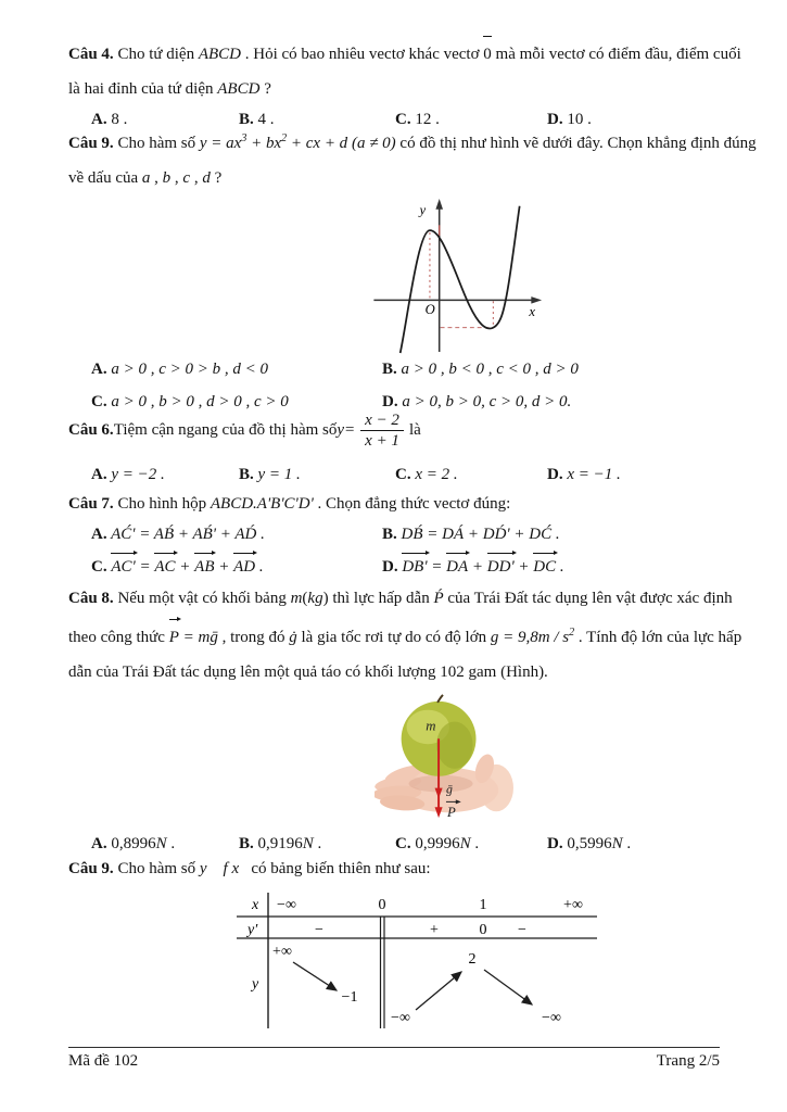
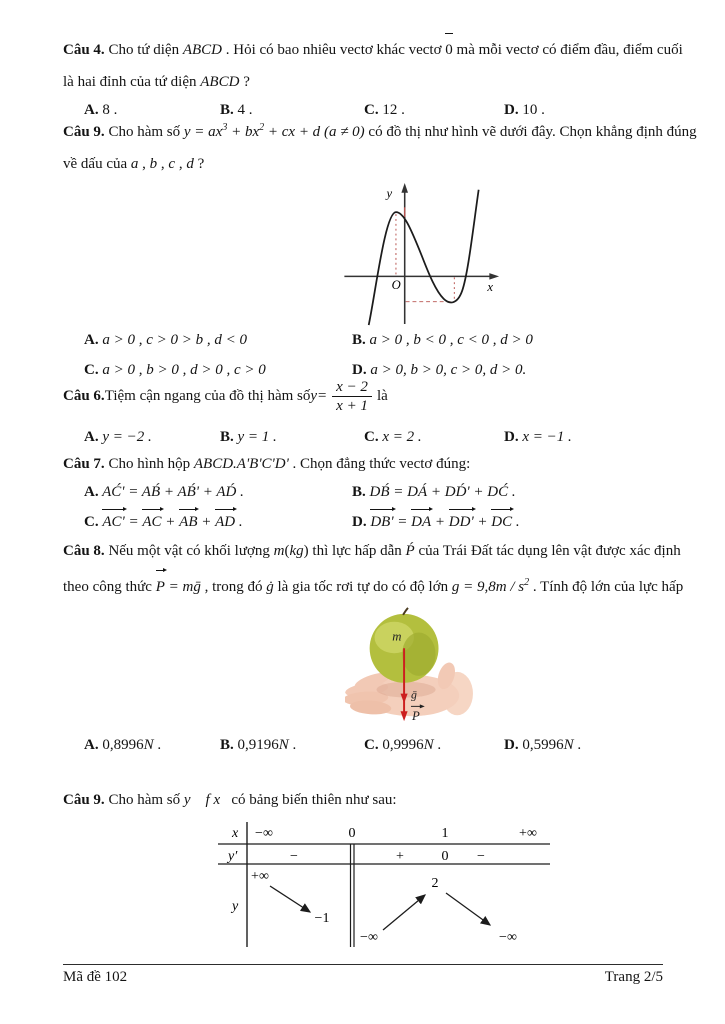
  Câu 4. Cho tứ diện ABCD . Hỏi có bao nhiêu vectơ khác vectơ 0 mà mỗi vectơ có điểm đầu, điểm cuối
  là hai đỉnh của tứ diện ABCD ?
  A. 8 .
  B. 4 .
  C. 12 .
  D. 10 .
  Câu 9. Cho hàm số y = ax3 + bx2 + cx + d (a ≠ 0) có đồ thị như hình vẽ dưới đây. Chọn khẳng định đúng
  về dấu của a , b , c , d ?
  y
  x
  O
  A. a > 0 , c > 0 > b , d < 0
  B. a > 0 , b < 0 , c < 0 , d > 0
  C. a > 0 , b > 0 , d > 0 , c > 0
  D. a > 0, b > 0, c > 0, d > 0.
  Câu 6.
  Tiệm cận ngang của đồ thị hàm số
  y
  =
  x − 2
  x + 1
  là
  A. y = −2 .
  B. y = 1 .
  C. x = 2 .
  D. x = −1 .
  Câu 7. Cho hình hộp ABCD.A'B'C'D' . Chọn đẳng thức vectơ đúng:
  A. AĆ' = AB́ + AB́' + AD́ .
  B. DB́ = DÁ + DD́' + DĆ .
  C. AC' = AC + AB + AD .
  D. DB' = DA + DD' + DC .
- Câu 8. Nếu một vật có khối bảng m(kg) thì lực hấp dẫn Ṕ của Trái Đất tác dụng lên vật được xác định
+ Câu 8. Nếu một vật có khối lượng m(kg) thì lực hấp dẫn Ṕ của Trái Đất tác dụng lên vật được xác định
  theo công thức P = mḡ , trong đó ġ là gia tốc rơi tự do có độ lớn g = 9,8m / s2 . Tính độ lớn của lực hấp
- dẫn của Trái Đất tác dụng lên một quả táo có khối lượng 102 gam (Hình).
  m
  ḡ
  P
  A. 0,8996N .
  B. 0,9196N .
  C. 0,9996N .
  D. 0,5996N .
  Câu 9. Cho hàm số y f x có bảng biến thiên như sau:
  x
  −∞
  0
  1
  +∞
  y′
  −
  +
  0
  −
  y
  +∞
  −1
  −∞
  2
  −∞
  Mã đề 102
  Trang 2/5
